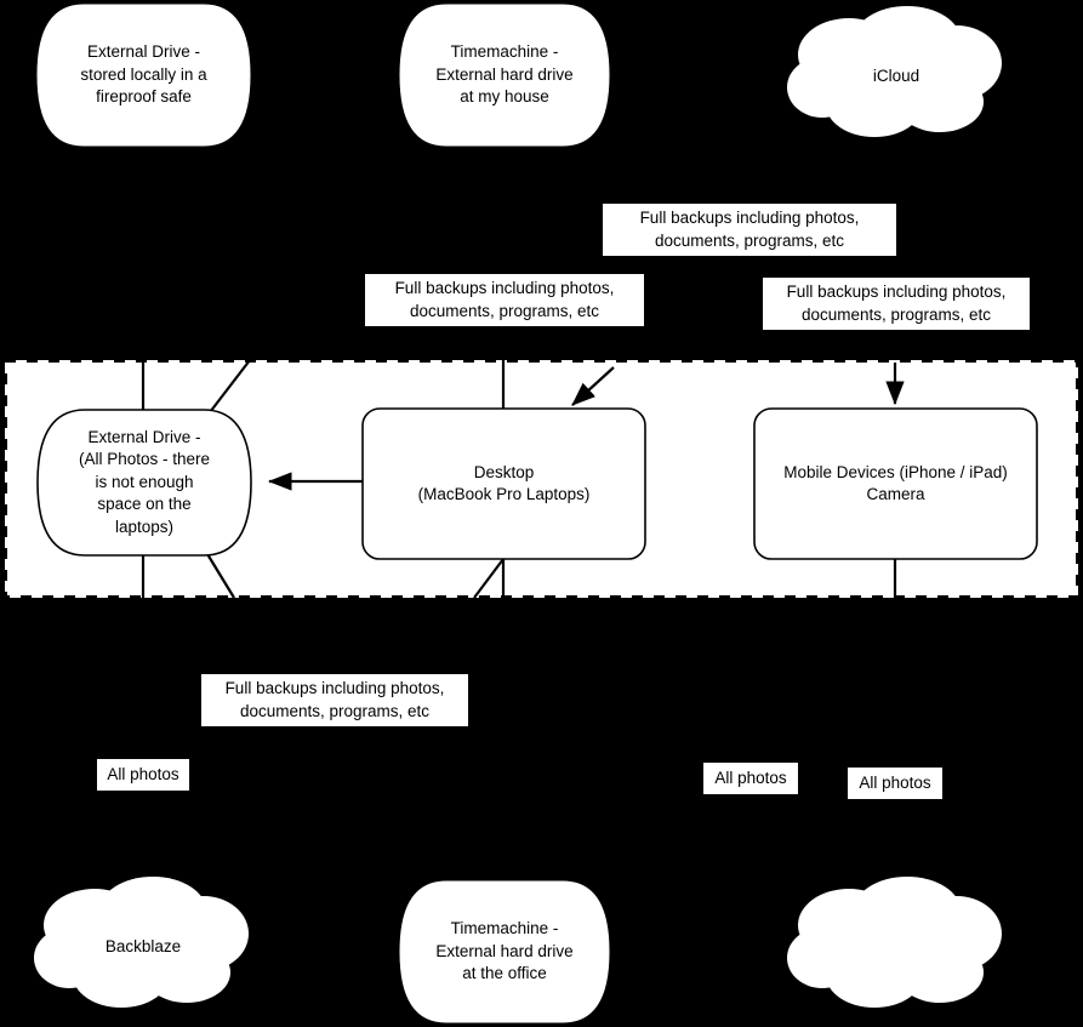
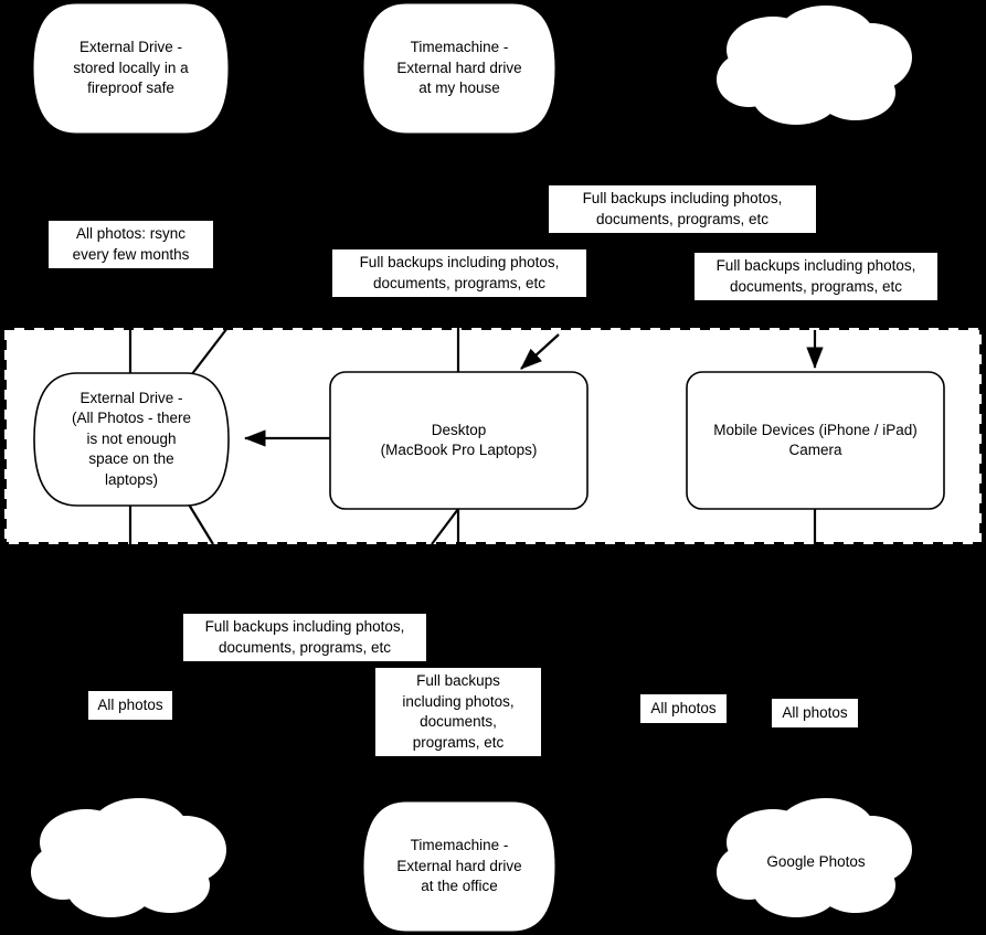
  External Drive -
  stored locally in a
  fireproof safe
  Timemachine -
  External hard drive
  at my house
- iCloud
  External Drive -
  (All Photos - there
  is not enough
  space on the
  laptops)
  Desktop
  (MacBook Pro Laptops)
  Mobile Devices (iPhone / iPad)
  Camera
- Backblaze
  Timemachine -
  External hard drive
  at the office
+ Google Photos
+ All photos: rsync
+ every few months
  Full backups including photos,
  documents, programs, etc
  Full backups including photos,
  documents, programs, etc
  Full backups including photos,
  documents, programs, etc
  Full backups including photos,
  documents, programs, etc
  All photos
+ Full backups
+ including photos,
+ documents,
+ programs, etc
  All photos
  All photos
